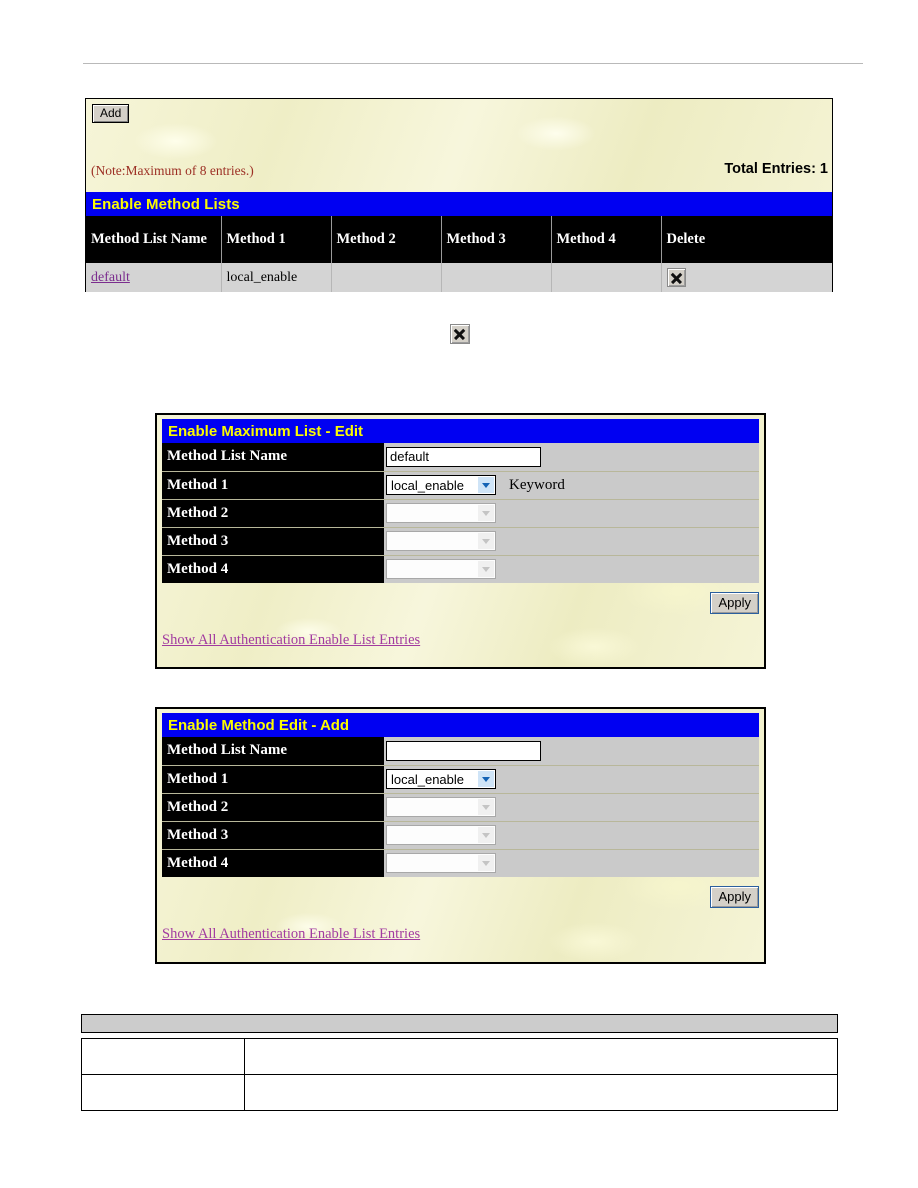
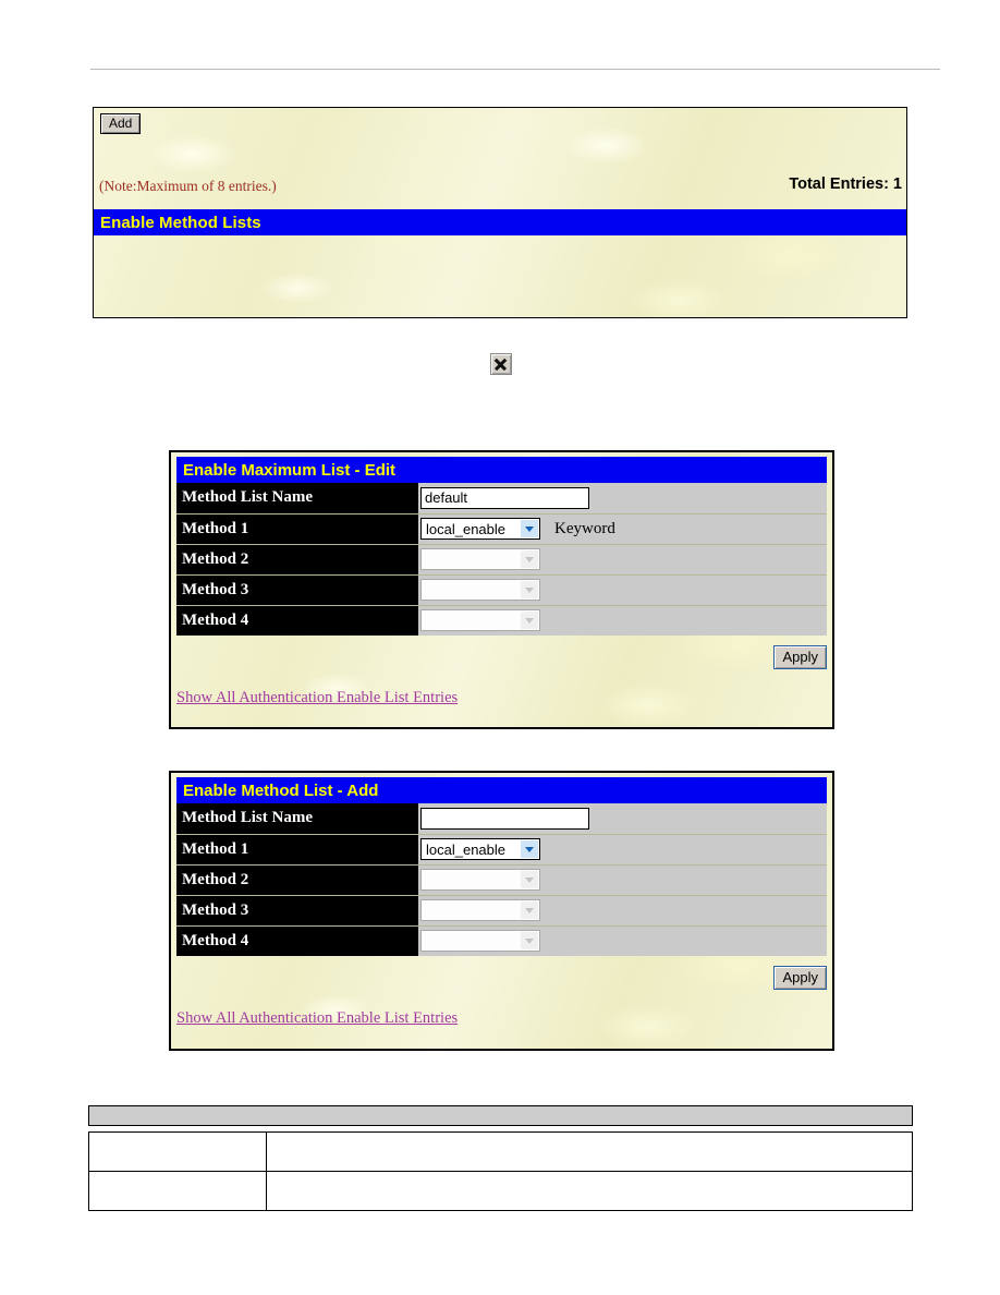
  Add
  (Note:Maximum of 8 entries.)
  Total Entries: 1
  Enable Method Lists
- Method List Name	Method 1	Method 2	Method 3	Method 4	Delete
- default	local_enable
  Enable Maximum List - Edit
  Method List Name	default
  Method 1	local_enable Keyword
  Method 2
  Method 3
  Method 4
  Apply
  Show All Authentication Enable List Entries
- Enable Method Edit - Add
+ Enable Method List - Add
  Method List Name
  Method 1	local_enable
  Method 2
  Method 3
  Method 4
  Apply
  Show All Authentication Enable List Entries
